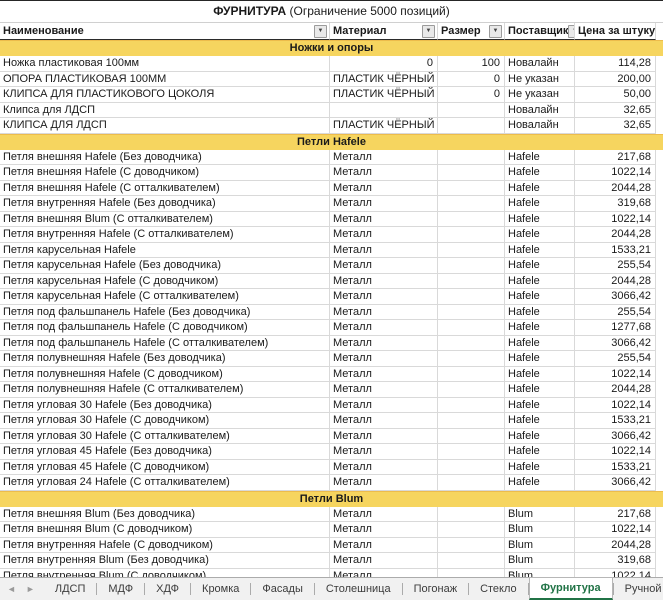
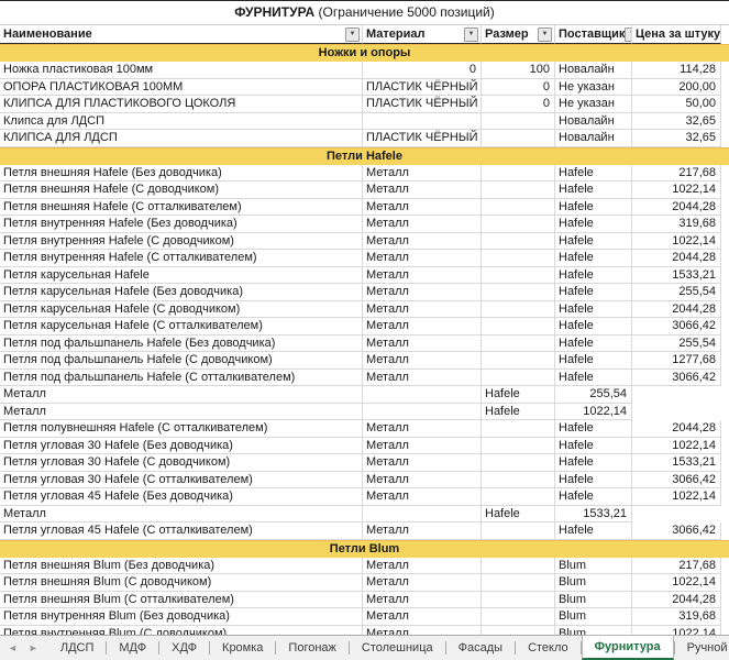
  ФУРНИТУРА (Ограничение 5000 позиций)
  Наименование
  Материал
  Размер
  Поставщик
  Цена за штуку
  Ножки и опоры
  Ножка пластиковая 100мм
  0
  100
  Новалайн
  114,28
  ОПОРА ПЛАСТИКОВАЯ 100ММ
  ПЛАСТИК ЧЁРНЫЙ
  0
  Не указан
  200,00
  КЛИПСА ДЛЯ ПЛАСТИКОВОГО ЦОКОЛЯ
  ПЛАСТИК ЧЁРНЫЙ
  0
  Не указан
  50,00
  Клипса для ЛДСП
  Новалайн
  32,65
  КЛИПСА ДЛЯ ЛДСП
  ПЛАСТИК ЧЁРНЫЙ
  Новалайн
  32,65
  Петли Hafele
  Петля внешняя Hafele (Без доводчика)
  Металл
  Hafele
  217,68
  Петля внешняя Hafele (С доводчиком)
  Металл
  Hafele
  1022,14
  Петля внешняя Hafele (С отталкивателем)
  Металл
  Hafele
  2044,28
  Петля внутренняя Hafele (Без доводчика)
  Металл
  Hafele
  319,68
- Петля внешняя Blum (С отталкивателем)
+ Петля внутренняя Hafele (С доводчиком)
  Металл
  Hafele
  1022,14
  Петля внутренняя Hafele (С отталкивателем)
  Металл
  Hafele
  2044,28
  Петля карусельная Hafele
  Металл
  Hafele
  1533,21
  Петля карусельная Hafele (Без доводчика)
  Металл
  Hafele
  255,54
  Петля карусельная Hafele (С доводчиком)
  Металл
  Hafele
  2044,28
  Петля карусельная Hafele (С отталкивателем)
  Металл
  Hafele
  3066,42
  Петля под фальшпанель Hafele (Без доводчика)
  Металл
  Hafele
  255,54
  Петля под фальшпанель Hafele (С доводчиком)
  Металл
  Hafele
  1277,68
  Петля под фальшпанель Hafele (С отталкивателем)
  Металл
  Hafele
  3066,42
- Петля полувнешняя Hafele (Без доводчика)
  Металл
  Hafele
  255,54
- Петля полувнешняя Hafele (С доводчиком)
  Металл
  Hafele
  1022,14
  Петля полувнешняя Hafele (С отталкивателем)
  Металл
  Hafele
  2044,28
  Петля угловая 30 Hafele (Без доводчика)
  Металл
  Hafele
  1022,14
  Петля угловая 30 Hafele (С доводчиком)
  Металл
  Hafele
  1533,21
  Петля угловая 30 Hafele (С отталкивателем)
  Металл
  Hafele
  3066,42
  Петля угловая 45 Hafele (Без доводчика)
  Металл
  Hafele
  1022,14
- Петля угловая 45 Hafele (С доводчиком)
  Металл
  Hafele
  1533,21
- Петля угловая 24 Hafele (С отталкивателем)
+ Петля угловая 45 Hafele (С отталкивателем)
  Металл
  Hafele
  3066,42
  Петли Blum
  Петля внешняя Blum (Без доводчика)
  Металл
  Blum
  217,68
  Петля внешняя Blum (С доводчиком)
  Металл
  Blum
  1022,14
- Петля внутренняя Hafele (С доводчиком)
+ Петля внешняя Blum (С отталкивателем)
  Металл
  Blum
  2044,28
  Петля внутренняя Blum (Без доводчика)
  Металл
  Blum
  319,68
  Петля внутренняя Blum (С доводчиком)
  Металл
  Blum
  1022,14
  ◄
  ►
  ЛДСП
  МДФ
  ХДФ
  Кромка
- Фасады
+ Погонаж
  Столешница
- Погонаж
+ Фасады
  Стекло
  Фурнитура
  Ручной
